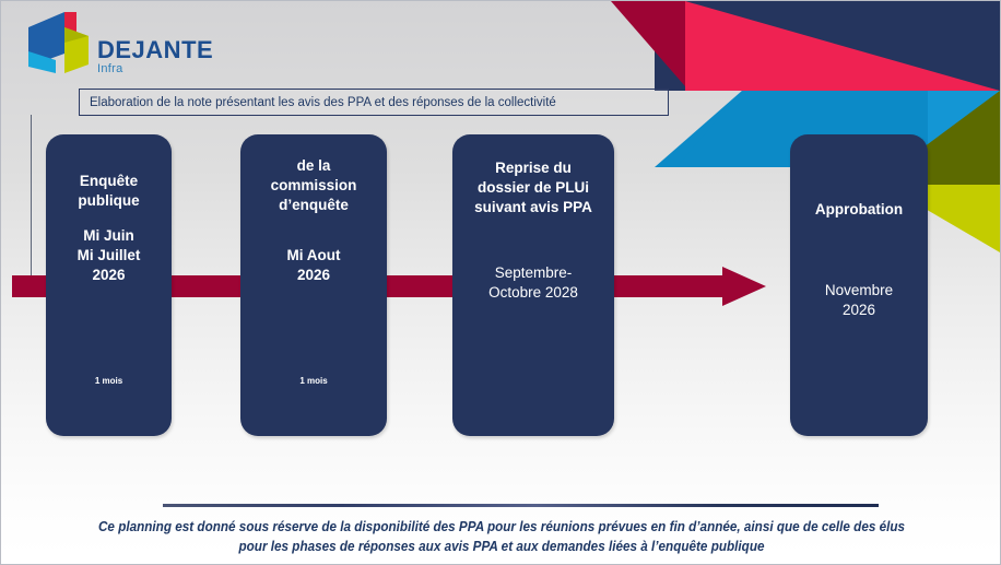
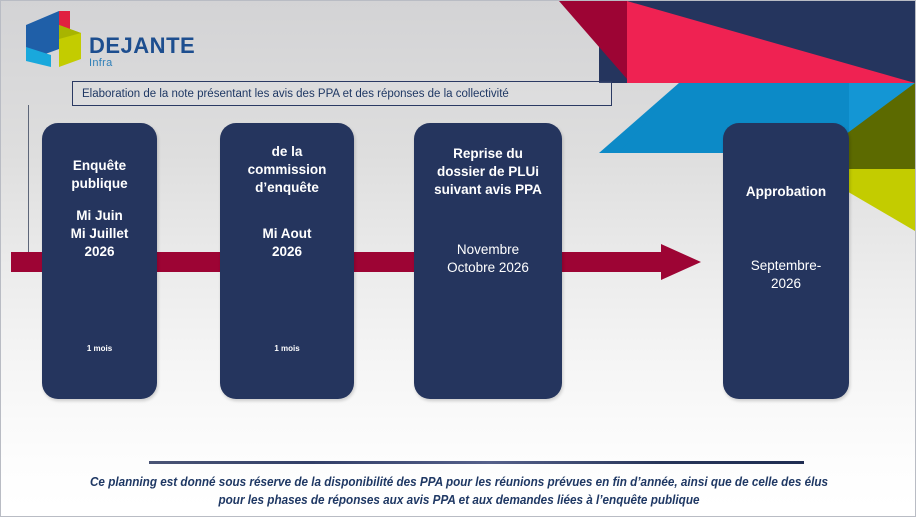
  DEJANTE
  Infra
  Elaboration de la note présentant les avis des PPA et des réponses de la collectivité
  Enquête
  publique
  Mi Juin
  Mi Juillet
  2026
  1 mois
  de la
  commission
  d’enquête
  Mi Aout
  2026
  1 mois
  Reprise du
  dossier de PLUi
  suivant avis PPA
- Septembre-
+ Novembre
- Octobre 2028
+ Octobre 2026
  Approbation
- Novembre
+ Septembre-
  2026
  Ce planning est donné sous réserve de la disponibilité des PPA pour les réunions prévues en fin d’année, ainsi que de celle des élus
  pour les phases de réponses aux avis PPA et aux demandes liées à l’enquête publique
